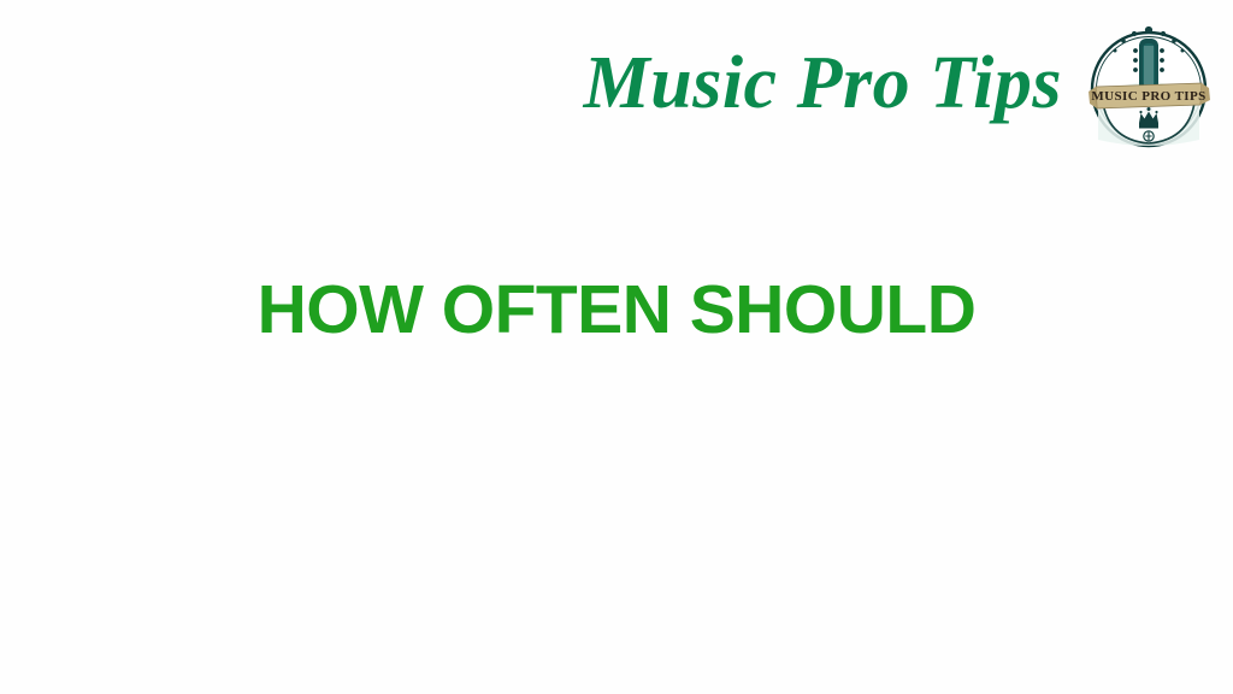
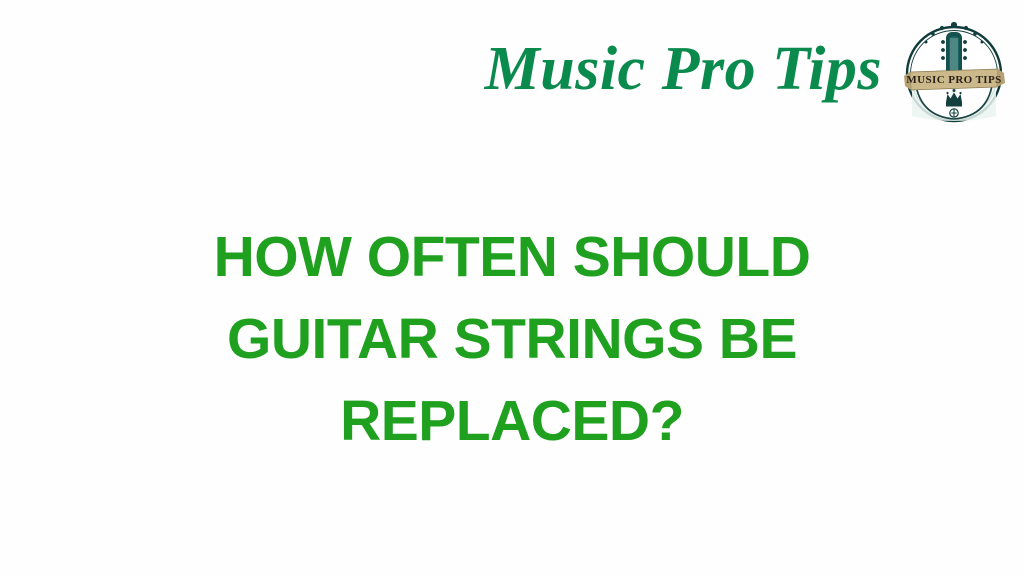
  Music Pro Tips
  MUSIC PRO TIPS
  HOW OFTEN SHOULD
+ GUITAR STRINGS BE
+ REPLACED?
